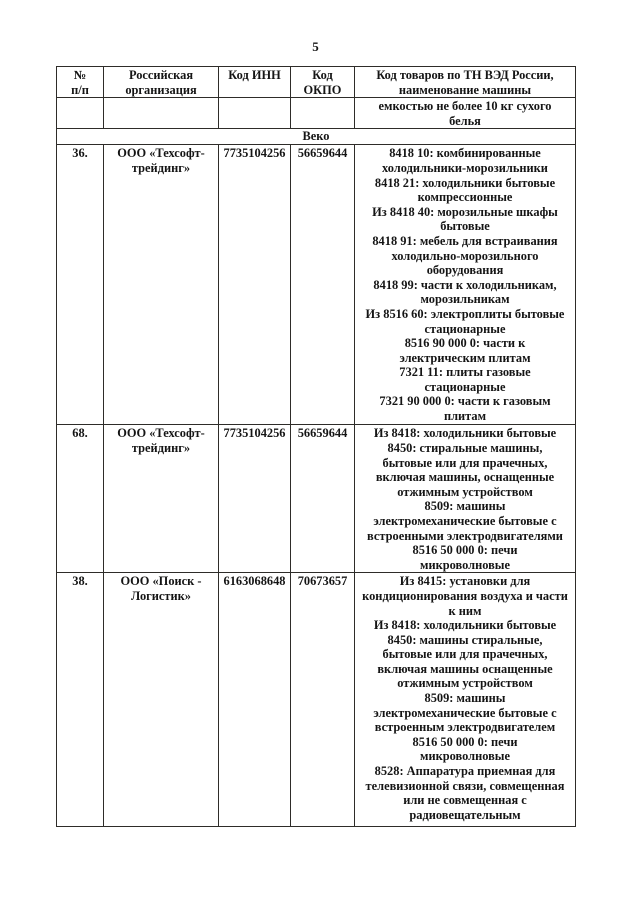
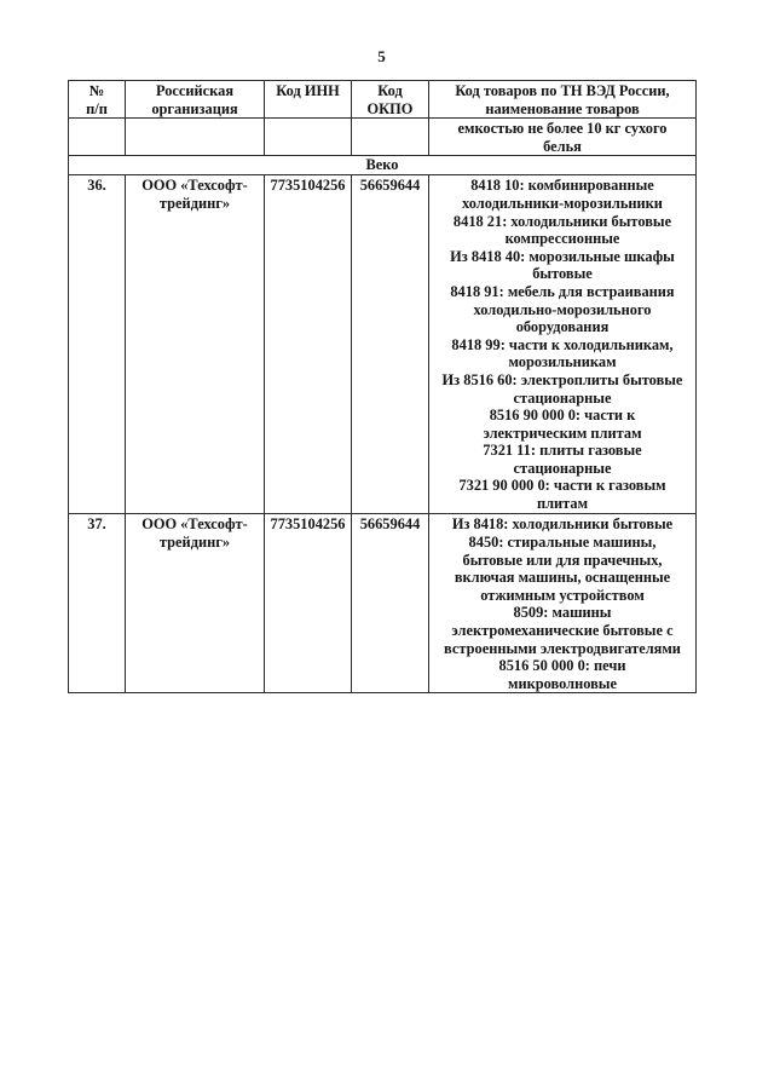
  5
- № п/п	Российская организация	Код ИНН	Код ОКПО	Код товаров по ТН ВЭД России, наименование машины
+ № п/п	Российская организация	Код ИНН	Код ОКПО	Код товаров по ТН ВЭД России, наименование товаров
  				емкостью не более 10 кг сухого белья
  Веко
  36.	ООО «Техсофт- трейдинг»	7735104256	56659644	8418 10: комбинированные холодильники-морозильники 8418 21: холодильники бытовые компрессионные Из 8418 40: морозильные шкафы бытовые 8418 91: мебель для встраивания холодильно-морозильного оборудования 8418 99: части к холодильникам, морозильникам Из 8516 60: электроплиты бытовые стационарные 8516 90 000 0: части к электрическим плитам 7321 11: плиты газовые стационарные 7321 90 000 0: части к газовым плитам
- 68.	ООО «Техсофт- трейдинг»	7735104256	56659644	Из 8418: холодильники бытовые 8450: стиральные машины, бытовые или для прачечных, включая машины, оснащенные отжимным устройством 8509: машины электромеханические бытовые с встроенными электродвигателями 8516 50 000 0: печи микроволновые
+ 37.	ООО «Техсофт- трейдинг»	7735104256	56659644	Из 8418: холодильники бытовые 8450: стиральные машины, бытовые или для прачечных, включая машины, оснащенные отжимным устройством 8509: машины электромеханические бытовые с встроенными электродвигателями 8516 50 000 0: печи микроволновые
- 38.	ООО «Поиск - Логистик»	6163068648	70673657	Из 8415: установки для кондиционирования воздуха и части к ним Из 8418: холодильники бытовые 8450: машины стиральные, бытовые или для прачечных, включая машины оснащенные отжимным устройством 8509: машины электромеханические бытовые с встроенным электродвигателем 8516 50 000 0: печи микроволновые 8528: Аппаратура приемная для телевизионной связи, совмещенная или не совмещенная с радиовещательным
